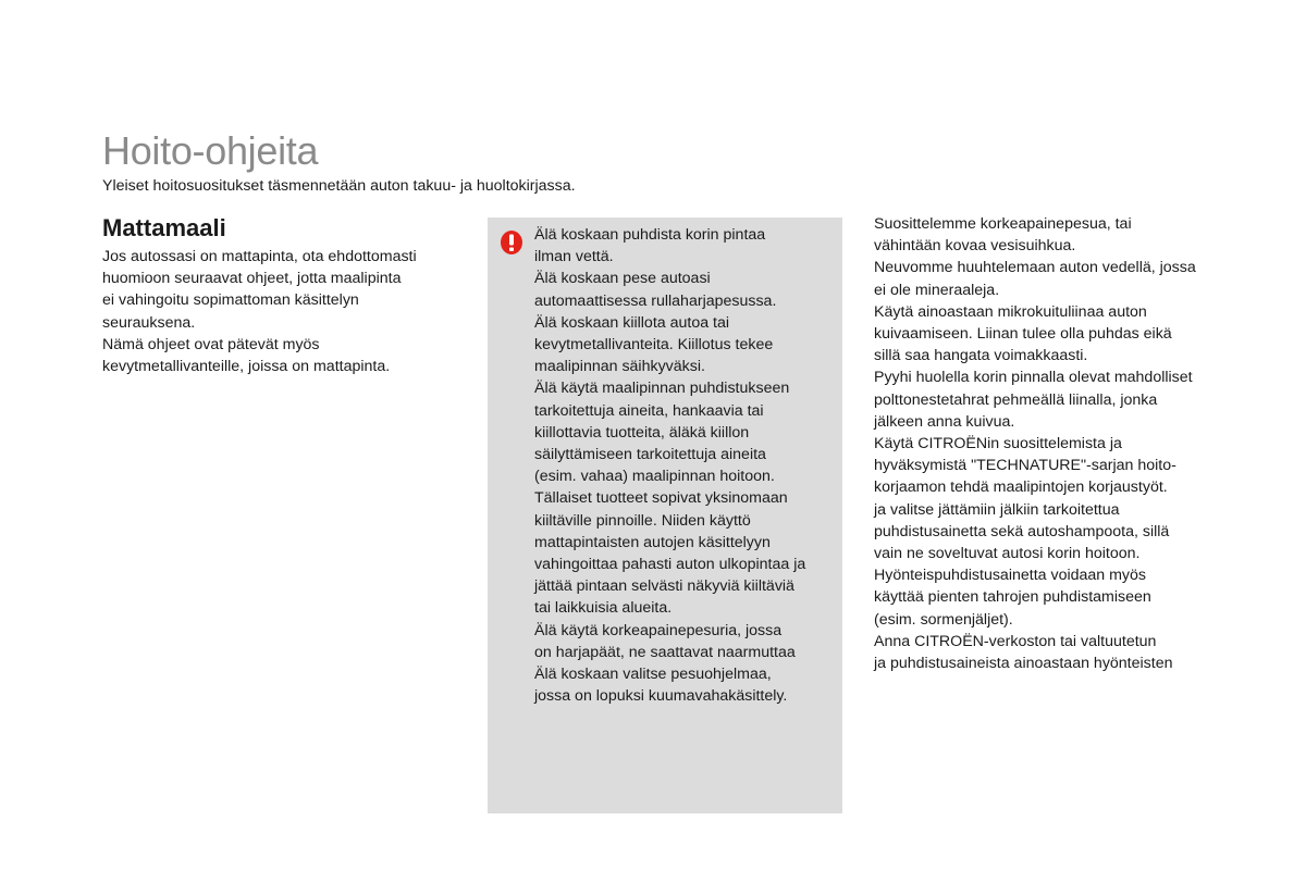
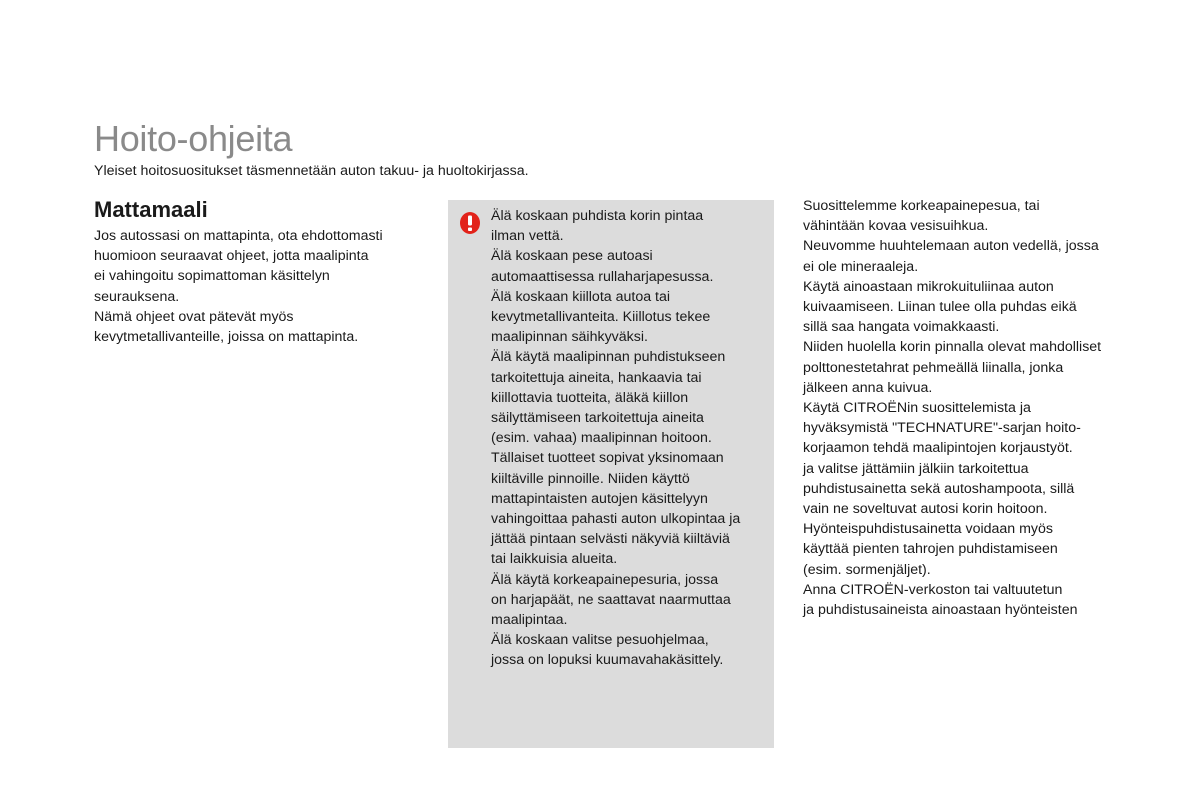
  Hoito-ohjeita
  Yleiset hoitosuositukset täsmennetään auton takuu- ja huoltokirjassa.
  Mattamaali
  Jos autossasi on mattapinta, ota ehdottomasti
  huomioon seuraavat ohjeet, jotta maalipinta
  ei vahingoitu sopimattoman käsittelyn
  seurauksena.
  Nämä ohjeet ovat pätevät myös
  kevytmetallivanteille, joissa on mattapinta.
  Älä koskaan puhdista korin pintaa
  ilman vettä.
  Älä koskaan pese autoasi
  automaattisessa rullaharjapesussa.
  Älä koskaan kiillota autoa tai
  kevytmetallivanteita. Kiillotus tekee
  maalipinnan säihkyväksi.
  Älä käytä maalipinnan puhdistukseen
  tarkoitettuja aineita, hankaavia tai
  kiillottavia tuotteita, äläkä kiillon
  säilyttämiseen tarkoitettuja aineita
  (esim. vahaa) maalipinnan hoitoon.
  Tällaiset tuotteet sopivat yksinomaan
  kiiltäville pinnoille. Niiden käyttö
  mattapintaisten autojen käsittelyyn
  vahingoittaa pahasti auton ulkopintaa ja
  jättää pintaan selvästi näkyviä kiiltäviä
  tai laikkuisia alueita.
  Älä käytä korkeapainepesuria, jossa
  on harjapäät, ne saattavat naarmuttaa
+ maalipintaa.
  Älä koskaan valitse pesuohjelmaa,
  jossa on lopuksi kuumavahakäsittely.
  Suosittelemme korkeapainepesua, tai
  vähintään kovaa vesisuihkua.
  Neuvomme huuhtelemaan auton vedellä, jossa
  ei ole mineraaleja.
  Käytä ainoastaan mikrokuituliinaa auton
  kuivaamiseen. Liinan tulee olla puhdas eikä
  sillä saa hangata voimakkaasti.
- Pyyhi huolella korin pinnalla olevat mahdolliset
+ Niiden huolella korin pinnalla olevat mahdolliset
  polttonestetahrat pehmeällä liinalla, jonka
  jälkeen anna kuivua.
  Käytä CITROËNin suosittelemista ja
  hyväksymistä "TECHNATURE"-sarjan hoito-
  korjaamon tehdä maalipintojen korjaustyöt.
  ja valitse jättämiin jälkiin tarkoitettua
  puhdistusainetta sekä autoshampoota, sillä
  vain ne soveltuvat autosi korin hoitoon.
  Hyönteispuhdistusainetta voidaan myös
  käyttää pienten tahrojen puhdistamiseen
  (esim. sormenjäljet).
  Anna CITROËN-verkoston tai valtuutetun
  ja puhdistusaineista ainoastaan hyönteisten
